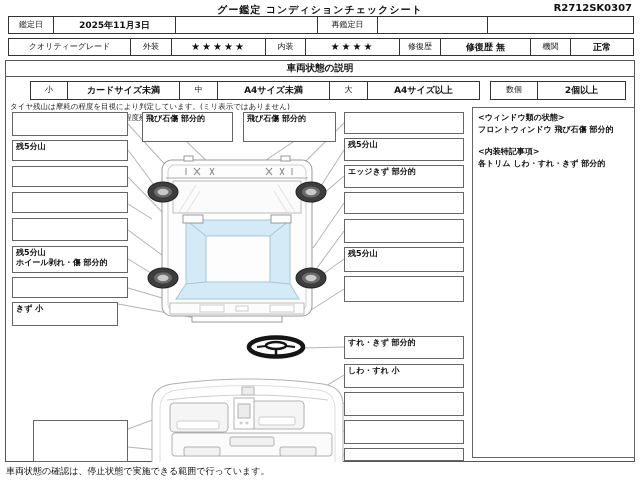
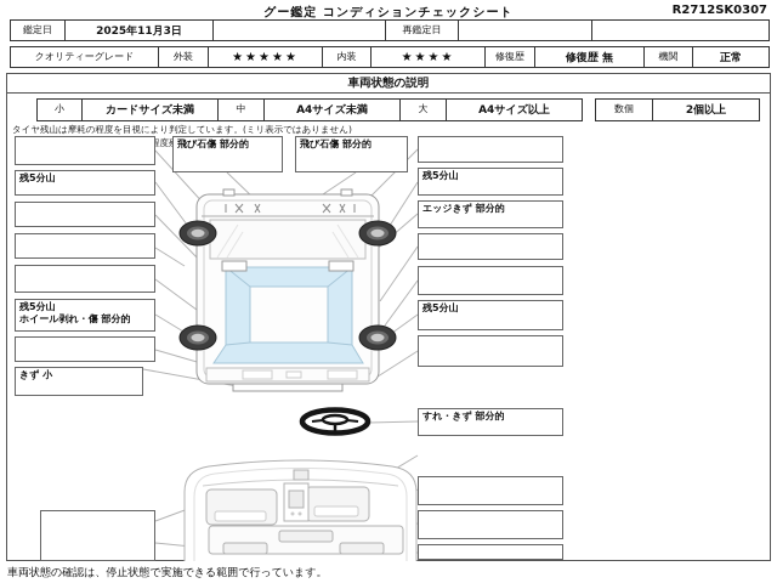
  グー鑑定 コンディションチェックシート
  R2712SK0307
  鑑定日
  2025年11月3日
  再鑑定日
  クオリティーグレード
  外装
  ★★★★★
  内装
  ★★★★
  修復歴
  修復歴 無
  機関
  正常
  車両状態の説明
  小
  カードサイズ未満
  中
  A4サイズ未満
  大
  A4サイズ以上
  数個
  2個以上
  タイヤ残山は摩耗の程度を目視により判定しています。(ミリ表示ではありません)
  残5分山
  残5分山
  ホイール剥れ・傷 部分的
  きず 小
  飛び石傷 部分的
  飛び石傷 部分的
  残5分山
  エッジきず 部分的
  残5分山
  すれ・きず 部分的
- しわ・すれ 小
- <ウィンドウ類の状態>
- フロントウィンドウ 飛び石傷 部分的
- <内装特記事項>
- 各トリム しわ・すれ・きず 部分的
  車両状態の確認は、停止状態で実施できる範囲で行っています。
